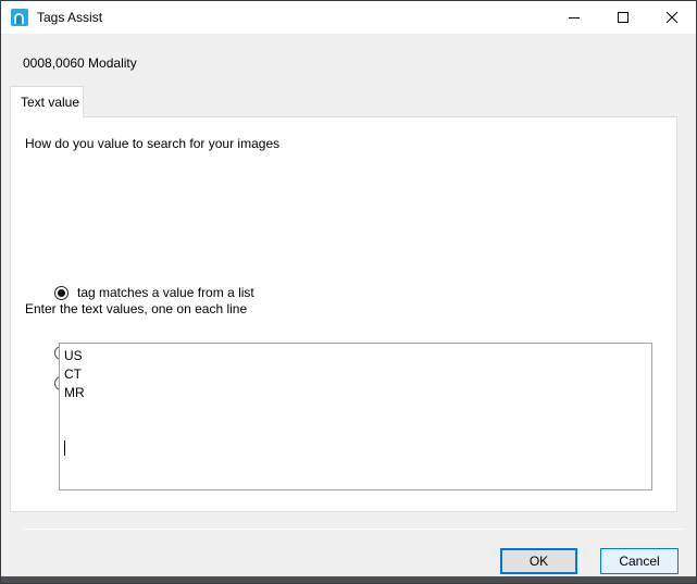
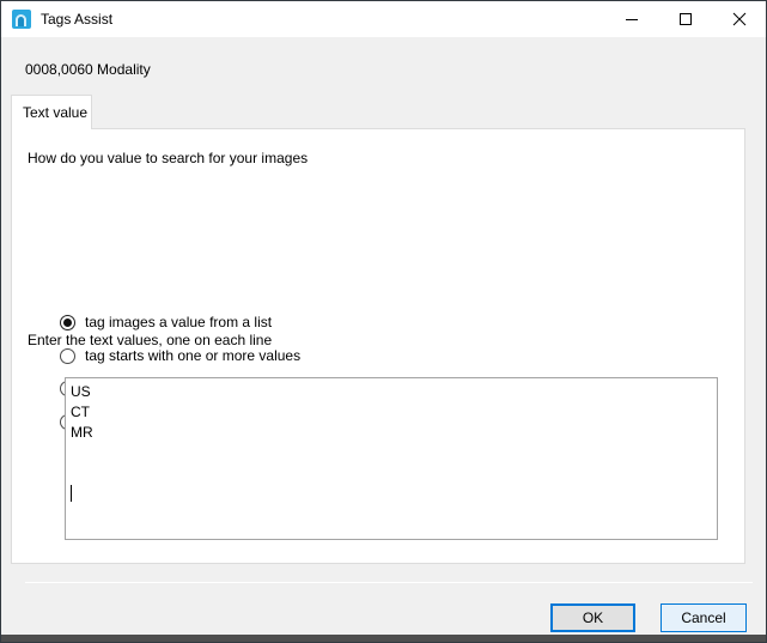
  Tags Assist
  0008,0060 Modality
  Text value
  How do you value to search for your images
- tag matches a value from a list
+ tag images a value from a list
+ tag starts with one or more values
  Enter the text values, one on each line
  US
  CT
  MR
  OK
  Cancel
